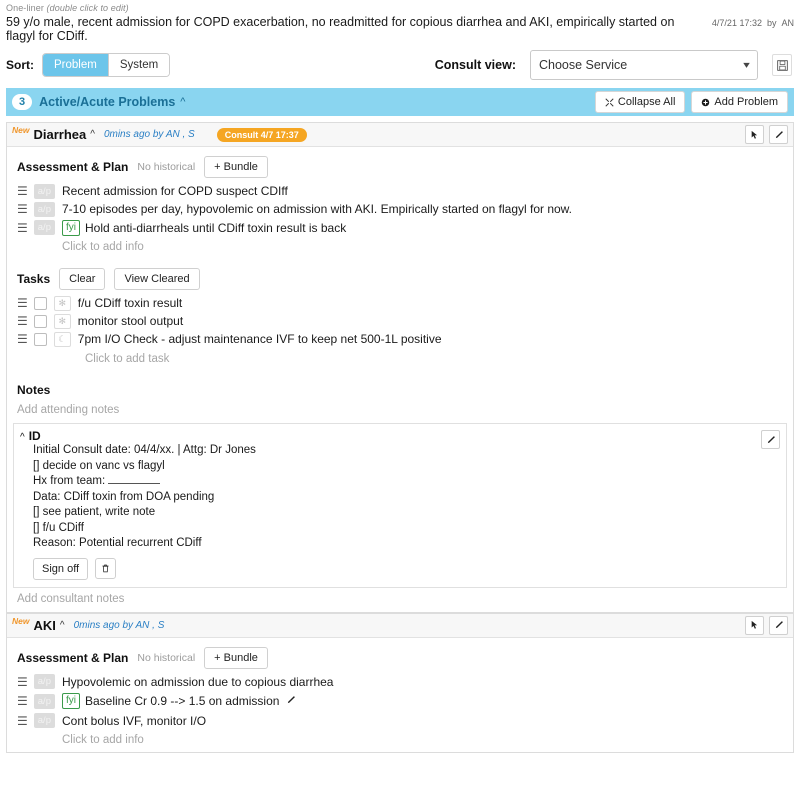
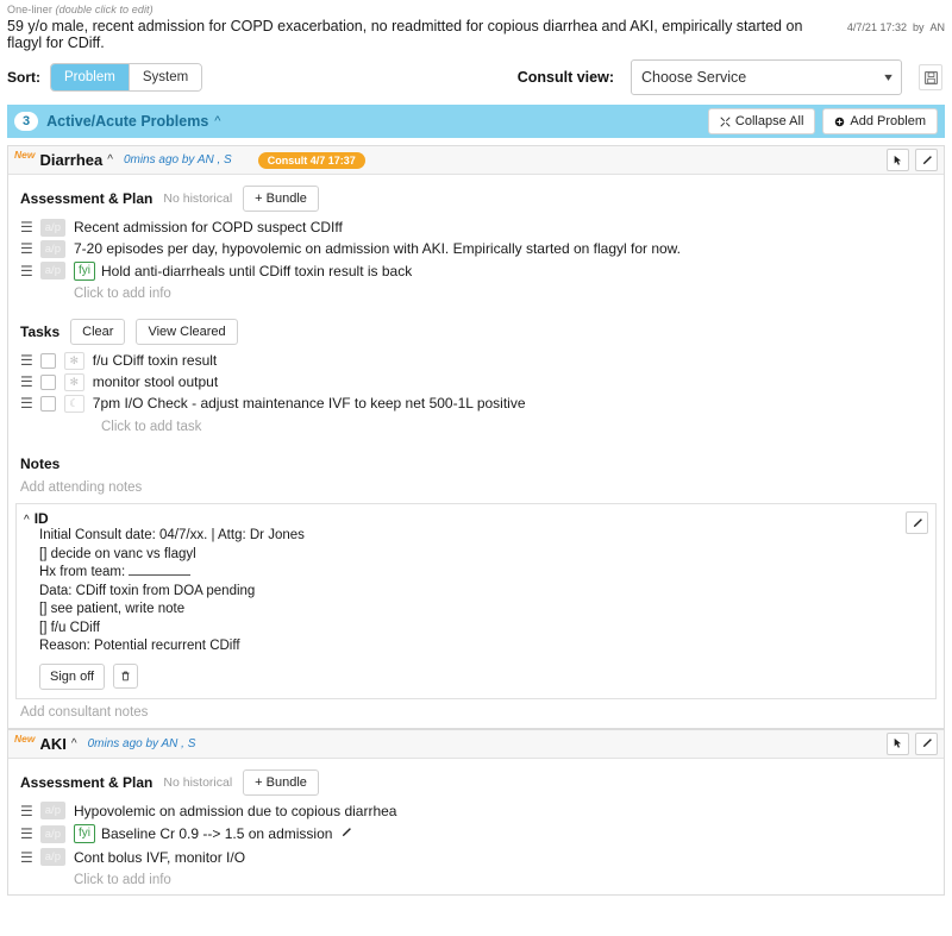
  One-liner (double click to edit)
  59 y/o male, recent admission for COPD exacerbation, no readmitted for copious diarrhea and AKI, empirically started on flagyl for CDiff.
  4/7/21 17:32
  by
  AN
  Sort:
  Problem
  System
  Consult view:
  Choose Service
  ▾
  3
  Active/Acute Problems
  ^
  Collapse All
  Add Problem
  New
  Diarrhea
  ^
  0mins ago by AN , S
  Consult 4/7 17:37
  Assessment & Plan
  No historical
  + Bundle
  ☰
  Recent admission for COPD suspect CDIff
  ☰
- 7-10 episodes per day, hypovolemic on admission with AKI. Empirically started on flagyl for now.
+ 7-20 episodes per day, hypovolemic on admission with AKI. Empirically started on flagyl for now.
  ☰
  fyi
  Hold anti-diarrheals until CDiff toxin result is back
  Click to add info
  Tasks
  Clear
  View Cleared
  ☰
  ✻
  f/u CDiff toxin result
  ☰
  ✻
  monitor stool output
  ☰
  ☾
  7pm I/O Check - adjust maintenance IVF to keep net 500-1L positive
  Click to add task
  Notes
  Add attending notes
  ^ ID
- Initial Consult date: 04/4/xx. | Attg: Dr Jones
+ Initial Consult date: 04/7/xx. | Attg: Dr Jones
  [] decide on vanc vs flagyl
  Hx from team:
  Data: CDiff toxin from DOA pending
  [] see patient, write note
  [] f/u CDiff
  Reason: Potential recurrent CDiff
  Sign off
  Add consultant notes
  New
  AKI
  ^
  0mins ago by AN , S
  Assessment & Plan
  No historical
  + Bundle
  ☰
  Hypovolemic on admission due to copious diarrhea
  ☰
  fyi
  Baseline Cr 0.9 --> 1.5 on admission
  ☰
  Cont bolus IVF, monitor I/O
  Click to add info
